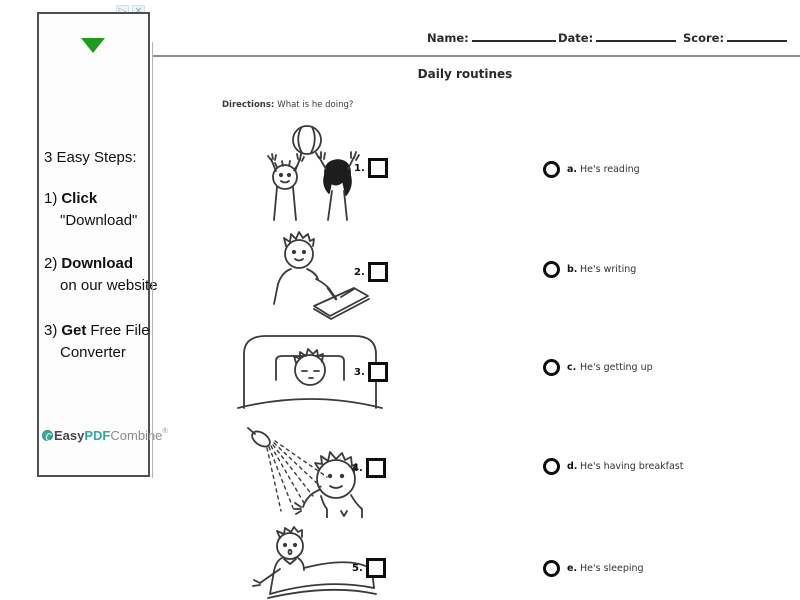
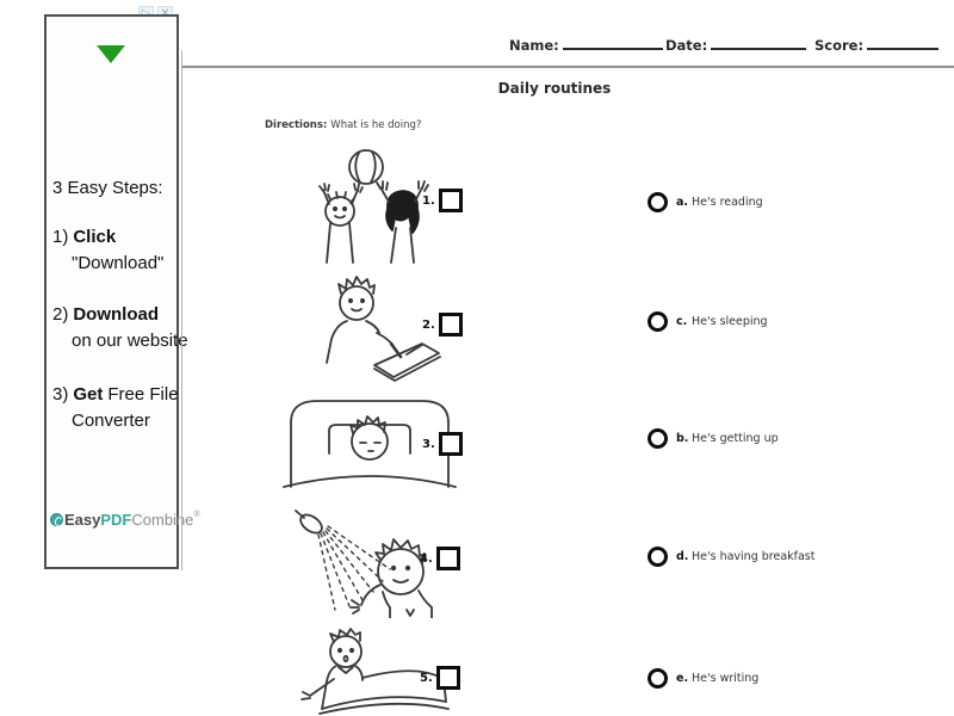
  3 Easy Steps:
  1) Click
  "Download"
  2) Download
  on our website
  3) Get Free File
  Converter
  EasyPDFCombie
  Name:
  Date:
  Score:
  Daily routines
  Directions: What is he doing?
  1.
  a.
  He's reading
  2.
- b.
+ c.
- He's writing
+ He's sleeping
  3.
- c.
+ b.
  He's getting up
  4.
  d.
  He's having breakfast
  5.
  e.
- He's sleeping
+ He's writing
